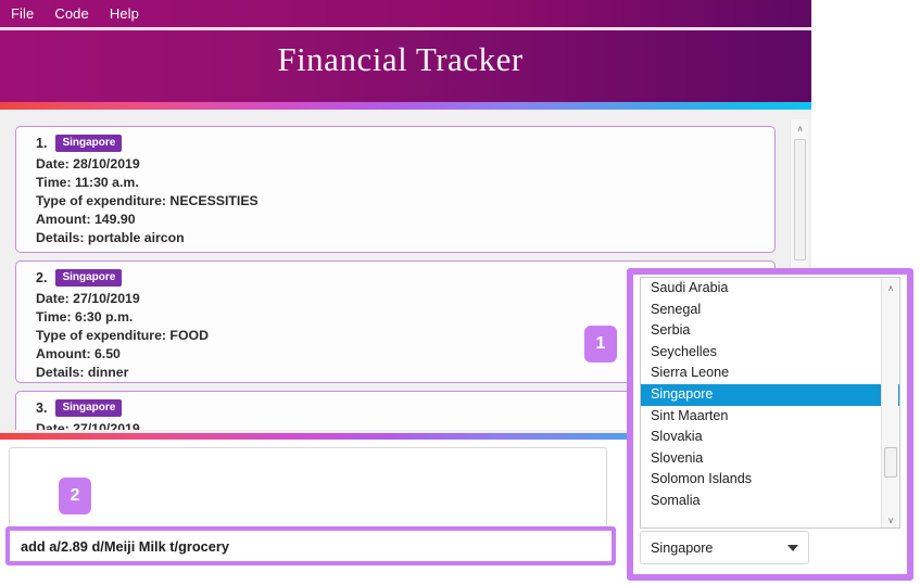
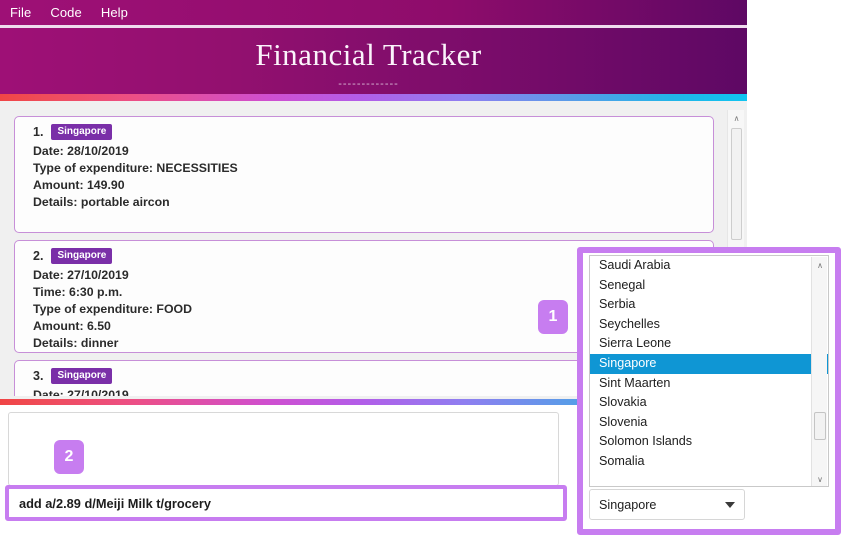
  File
  Code
  Help
  Financial Tracker
+ -------------
  1.
  Singapore
  Date: 28/10/2019
- Time: 11:30 a.m.
  Type of expenditure: NECESSITIES
  Amount: 149.90
  Details: portable aircon
  2.
  Singapore
  Date: 27/10/2019
  Time: 6:30 p.m.
  Type of expenditure: FOOD
  Amount: 6.50
  Details: dinner
  3.
  Singapore
  Date: 27/10/2019
  ∧
  add a/2.89 d/Meiji Milk t/grocery
  1
  2
  Saudi Arabia
  Senegal
  Serbia
  Seychelles
  Sierra Leone
  Singapore
  Sint Maarten
  Slovakia
  Slovenia
  Solomon Islands
  Somalia
  ∧
  ∨
  Singapore
